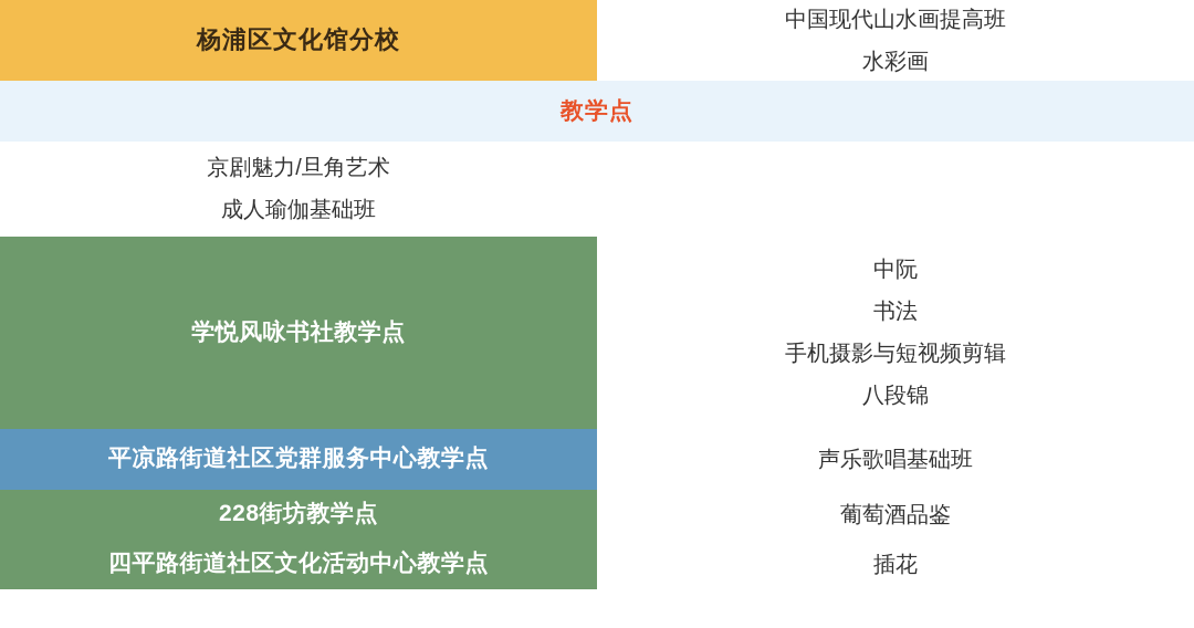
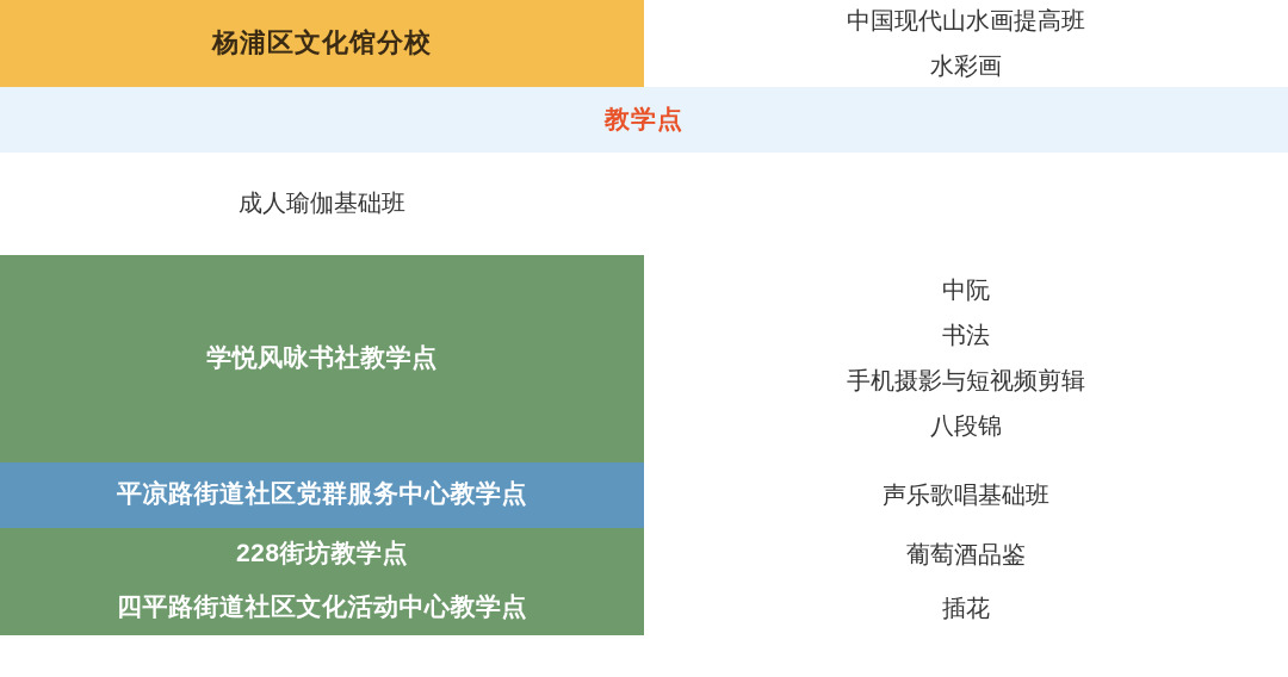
  杨浦区文化馆分校
  中国现代山水画提高班
  水彩画
  教学点
- 京剧魅力/旦角艺术
  成人瑜伽基础班
  学悦风咏书社教学点
  中阮
  书法
  手机摄影与短视频剪辑
  八段锦
  平凉路街道社区党群服务中心教学点
  声乐歌唱基础班
  228街坊教学点
  葡萄酒品鉴
  四平路街道社区文化活动中心教学点
  插花
